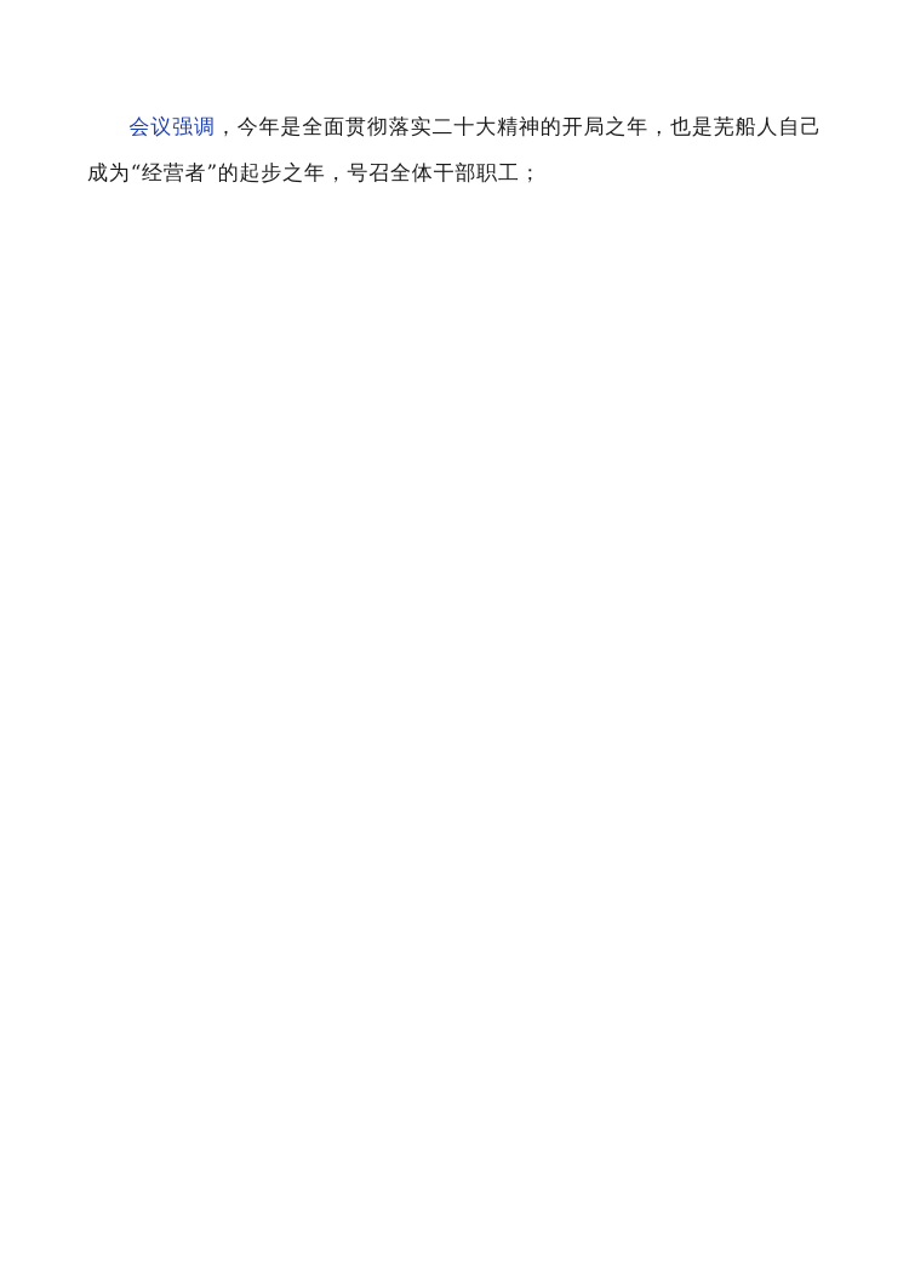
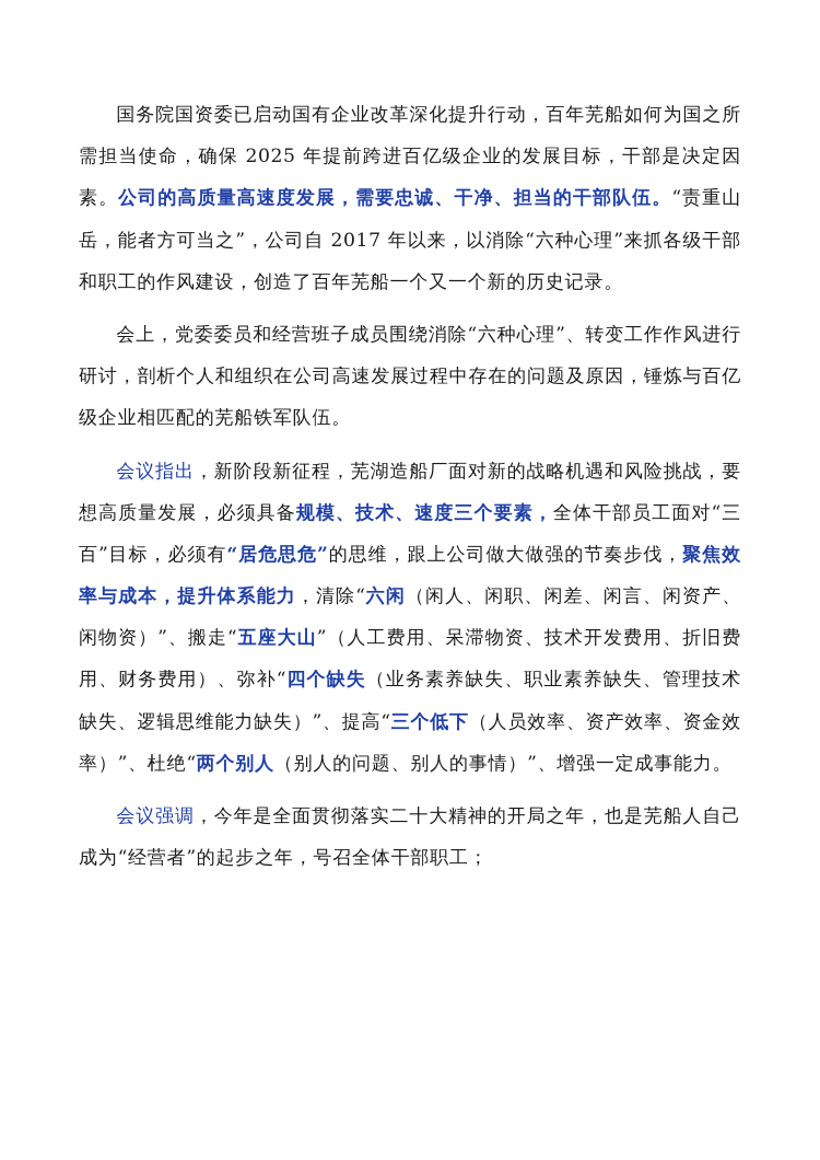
+ 国务院国资委已启动国有企业改革深化提升行动，百年芜船如何为国之所需担当使命，确保 2025 年提前跨进百亿级企业的发展目标，干部是决定因素。公司的高质量高速度发展，需要忠诚、干净、担当的干部队伍。“责重山岳，能者方可当之”，公司自 2017 年以来，以消除“六种心理”来抓各级干部和职工的作风建设，创造了百年芜船一个又一个新的历史记录。
+ 会上，党委委员和经营班子成员围绕消除“六种心理”、转变工作作风进行研讨，剖析个人和组织在公司高速发展过程中存在的问题及原因，锤炼与百亿级企业相匹配的芜船铁军队伍。
+ 会议指出，新阶段新征程，芜湖造船厂面对新的战略机遇和风险挑战，要想高质量发展，必须具备规模、技术、速度三个要素，全体干部员工面对“三百”目标，必须有“居危思危”的思维，跟上公司做大做强的节奏步伐，聚焦效率与成本，提升体系能力，清除“六闲（闲人、闲职、闲差、闲言、闲资产、闲物资）”、搬走“五座大山”（人工费用、呆滞物资、技术开发费用、折旧费用、财务费用）、弥补“四个缺失（业务素养缺失、职业素养缺失、管理技术缺失、逻辑思维能力缺失）”、提高“三个低下（人员效率、资产效率、资金效率）”、杜绝“两个别人（别人的问题、别人的事情）”、增强一定成事能力。
  会议强调，今年是全面贯彻落实二十大精神的开局之年，也是芜船人自己成为“经营者”的起步之年，号召全体干部职工；
